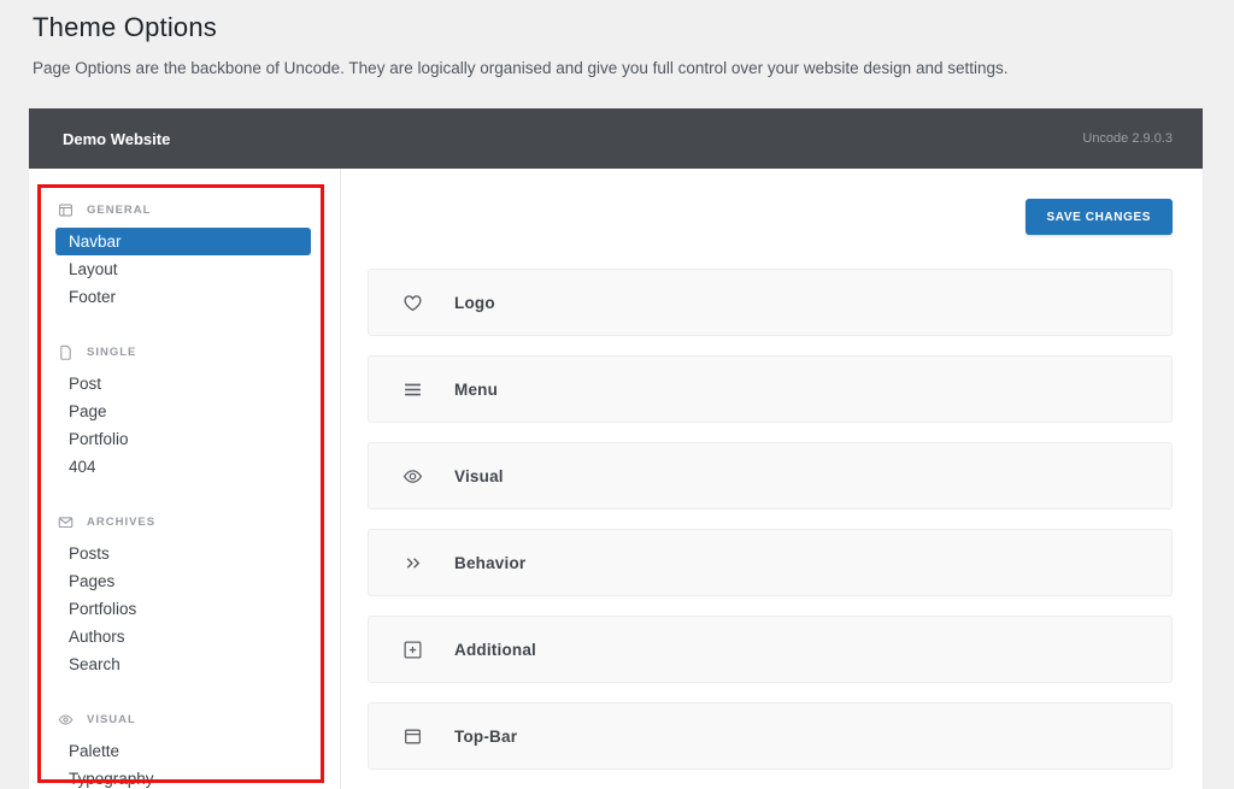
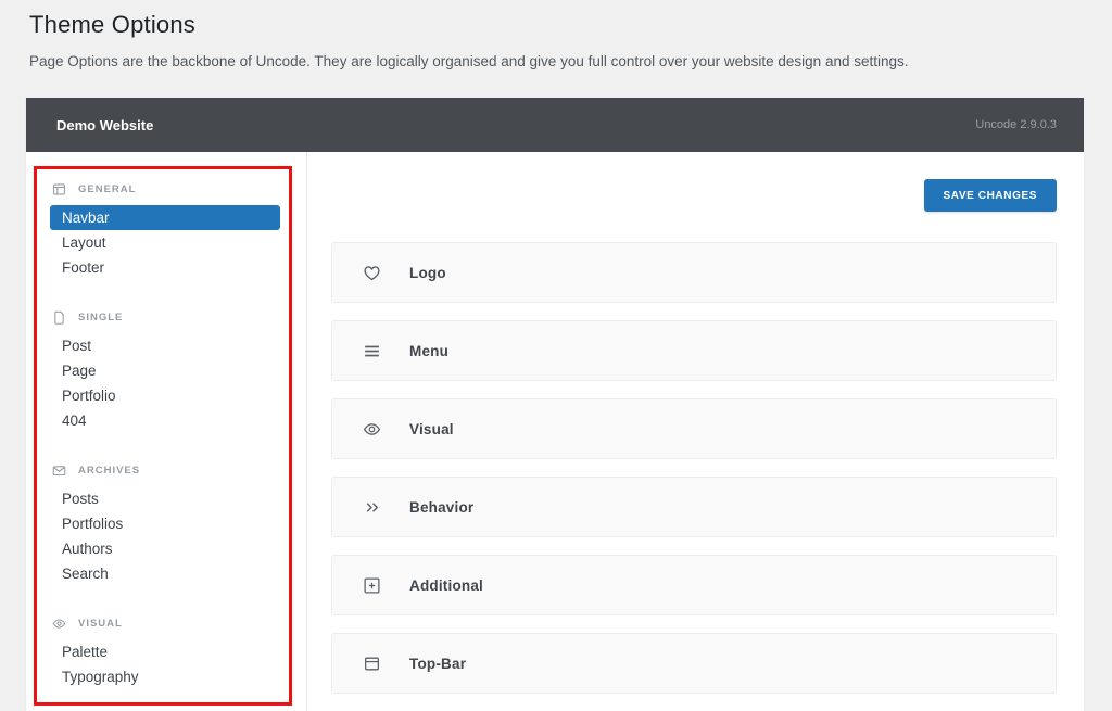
  Theme Options
  Page Options are the backbone of Uncode. They are logically organised and give you full control over your website design and settings.
  Demo Website
  Uncode 2.9.0.3
  GENERAL
  Navbar
  Layout
  Footer
  SINGLE
  Post
  Page
  Portfolio
  404
  ARCHIVES
  Posts
- Pages
  Portfolios
  Authors
  Search
  VISUAL
  Palette
  Typography
  SAVE CHANGES
  Logo
  Menu
  Visual
  Behavior
  Additional
  Top-Bar
